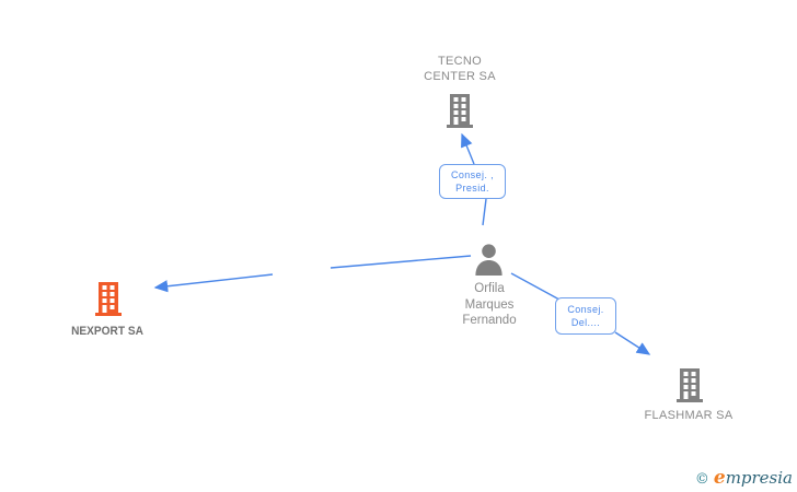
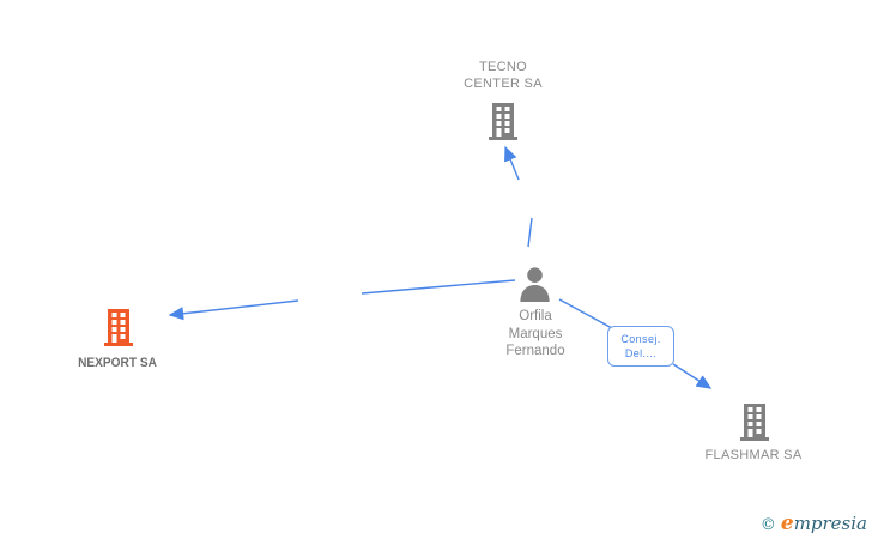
  TECNO
  CENTER SA
- Consej. ,
- Presid.
  Orfila
  Marques
  Fernando
  NEXPORT SA
  Consej.
  Del....
  FLASHMAR SA
  © empresia
